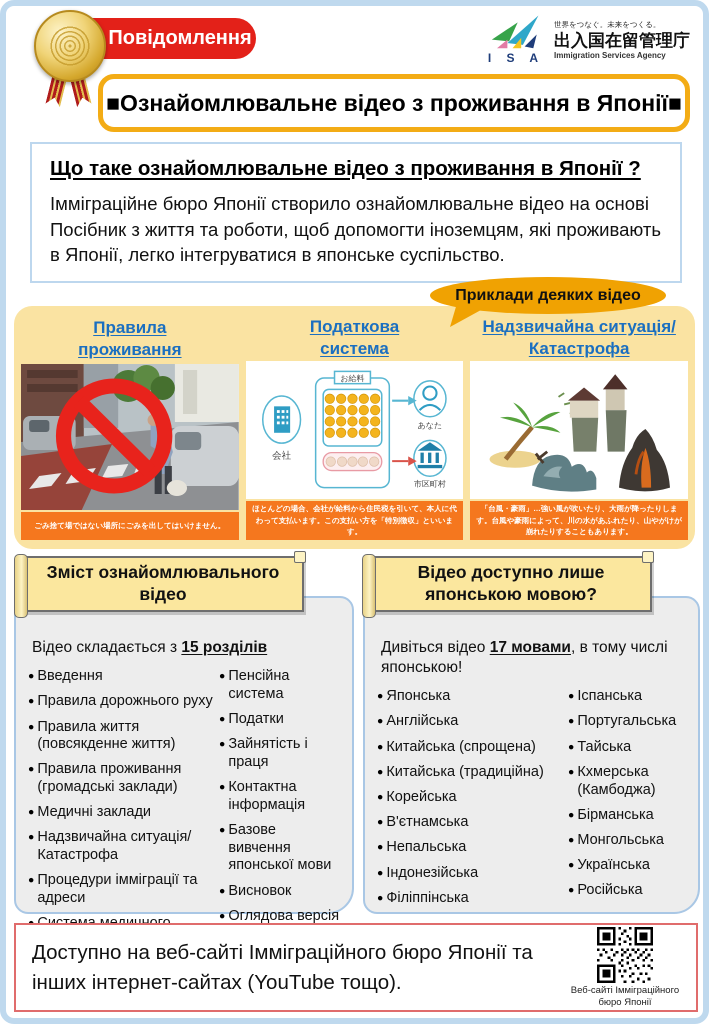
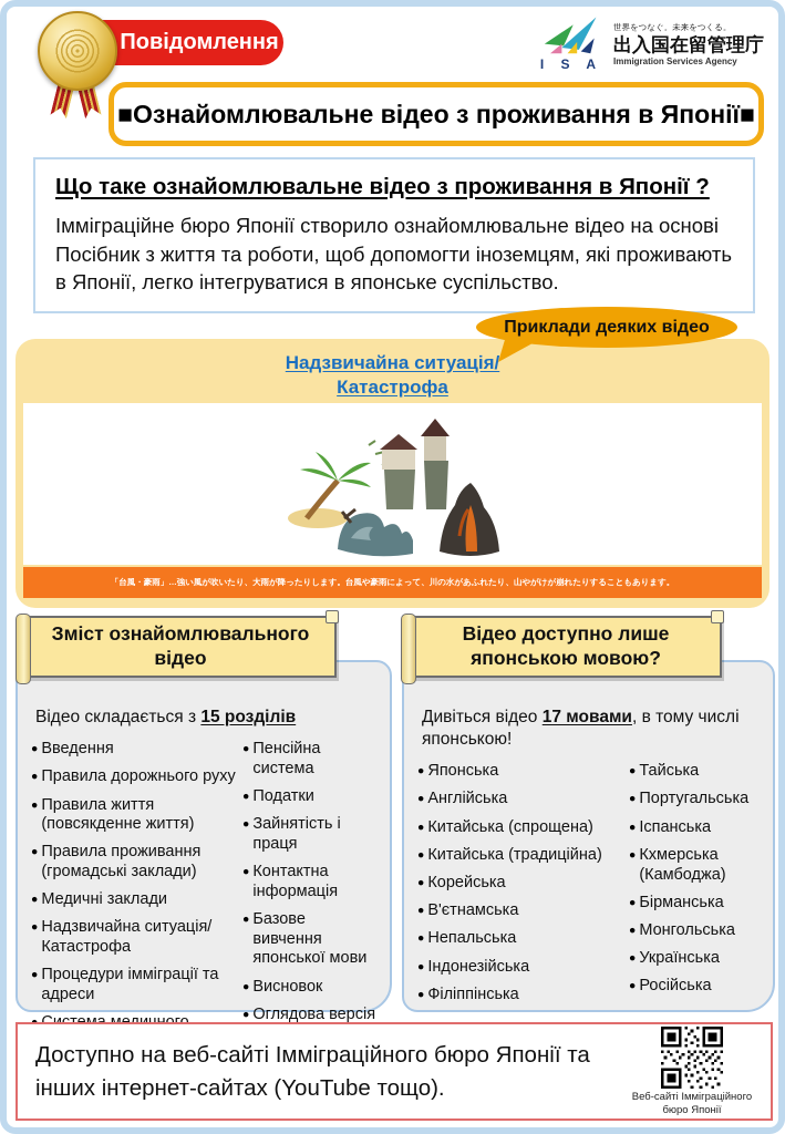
  Повідомлення
  I S A
  世界をつなぐ。未来をつくる。
  出入国在留管理庁
  Immigration Services Agency
  ■Ознайомлювальне відео з проживання в Японії■
  Що таке ознайомлювальне відео з проживання в Японії ?
  Імміграційне бюро Японії створило ознайомлювальне відео на основі Посібник з життя та роботи, щоб допомогти іноземцям, які проживають в Японії, легко інтегруватися в японське суспільство.
  Приклади деяких відео
- Правила проживання
- ごみ捨て場ではない場所にごみを出してはいけません。
- Податкова система
- 会社
- お給料
- あなた
- 市区町村
- ほとんどの場合、会社が給料から住民税を引いて、本人に代わって支払います。この支払い方を「特別徴収」といいます。
  Надзвичайна ситуація/Катастрофа
  「台風・豪雨」…強い風が吹いたり、大雨が降ったりします。台風や豪雨によって、川の水があふれたり、山やがけが崩れたりすることもあります。
  Зміст ознайомлювального відео
  Відео доступно лише японською мовою?
  Відео складається з 15 розділів
  ●
  Введення
  ●
  Правила дорожнього руху
  ●
  Правила життя (повсякденне життя)
  ●
  Правила проживання (громадські заклади)
  ●
  Медичні заклади
  ●
  Надзвичайна ситуація/ Катастрофа
  ●
  Процедури імміграції та адреси
  ●
  Пенсійна система
  ●
  Податки
  ●
  Зайнятість і праця
  ●
  Контактна інформація
  ●
  Базове вивчення японської мови
  ●
  Висновок
  ●
  Оглядова версія
  Дивіться відео 17 мовами, в тому числі японською!
  ●
  Японська
  ●
  Англійська
  ●
  Китайська (спрощена)
  ●
  Китайська (традиційна)
  ●
  Корейська
  ●
  В'єтнамська
  ●
  Непальська
  ●
  Індонезійська
  ●
  Філіппінська
  ●
- Іспанська
+ Тайська
  ●
  Португальська
  ●
- Тайська
+ Іспанська
  ●
  Кхмерська (Камбоджа)
  ●
  Бірманська
  ●
  Монгольська
  ●
  Українська
  ●
  Російська
  Доступно на веб-сайті Імміграційного бюро Японії та інших інтернет-сайтах (YouTube тощо).
  Веб-сайті Імміграційного бюро Японії
